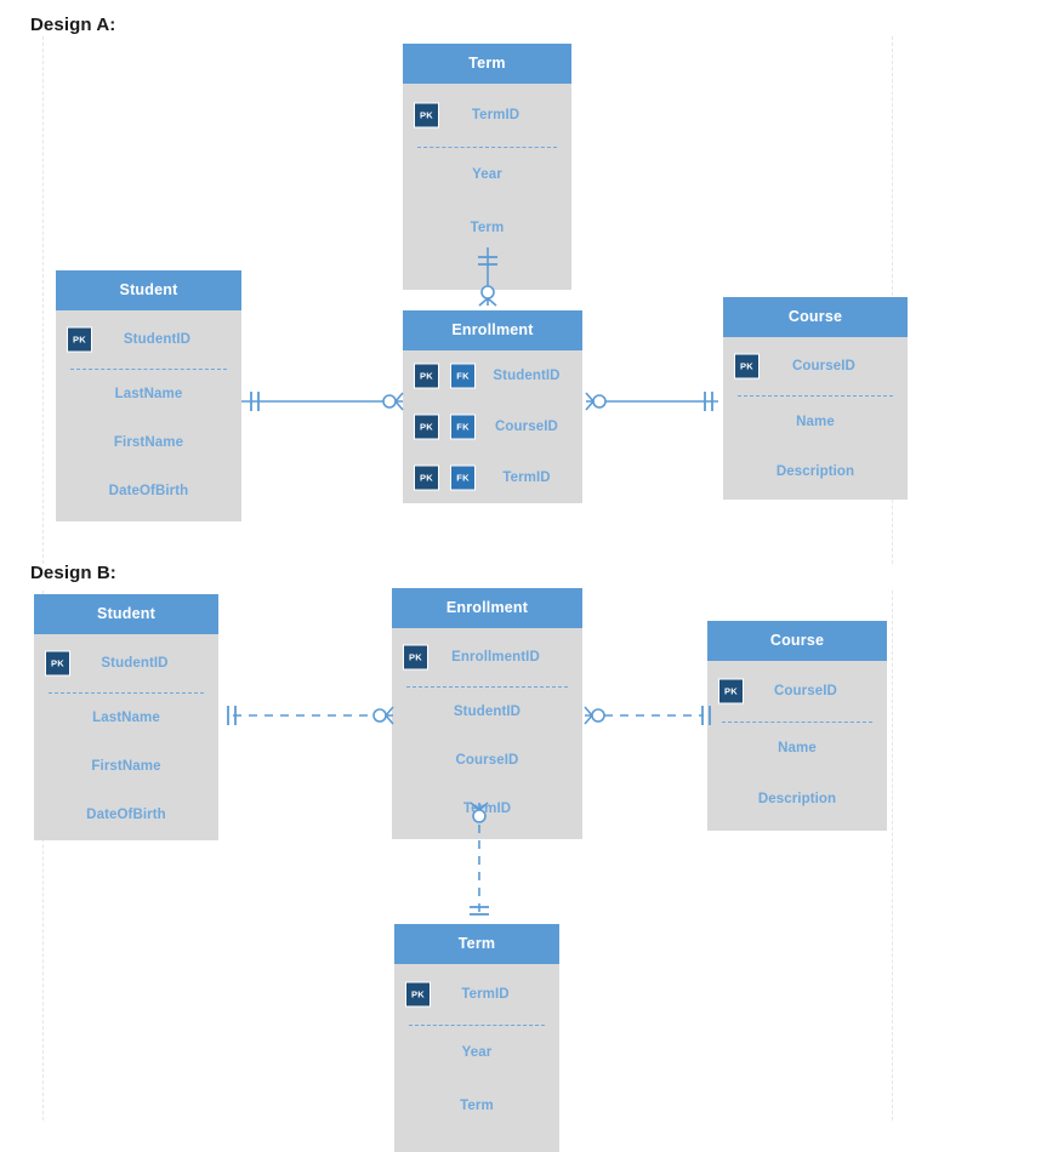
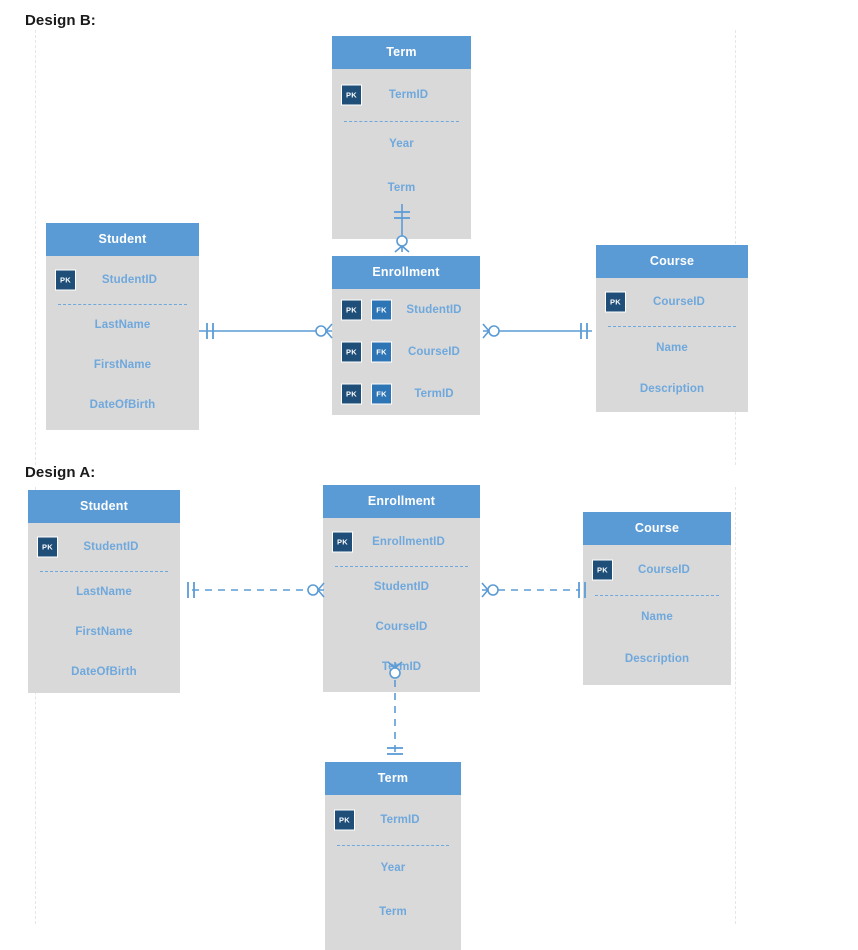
- Design A:
+ Design B:
  Term
  PK
  TermID
  Year
  Term
  Student
  PK
  StudentID
  LastName
  FirstName
  DateOfBirth
  Enrollment
  PK
  FK
  StudentID
  PK
  FK
  CourseID
  PK
  FK
  TermID
  Course
  PK
  CourseID
  Name
  Description
- Design B:
+ Design A:
  Student
  PK
  StudentID
  LastName
  FirstName
  DateOfBirth
  Enrollment
  PK
  EnrollmentID
  StudentID
  CourseID
  TemID
  Course
  PK
  CourseID
  Name
  Description
  Term
  PK
  TermID
  Year
  Term
